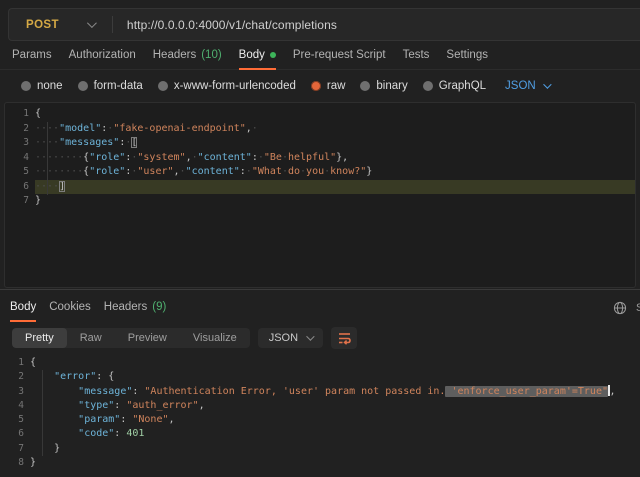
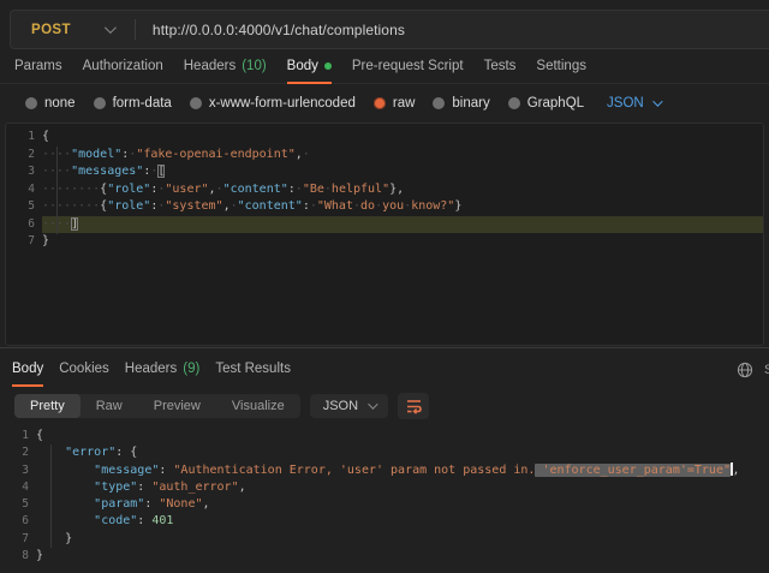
  POST
  http://0.0.0.0:4000/v1/chat/completions
  Params
  Authorization
  Headers
  (10)
  Body
  Pre-request Script
  Tests
  Settings
  none
  form-data
  x-www-form-urlencoded
  raw
  binary
  GraphQL
  JSON
  1
  {
  2
  ····"model":·"fake-openai-endpoint",·
  3
  ····"messages":·[
  4
- ········{"role":·"system",·"content":·"Be·helpful"},
+ ········{"role":·"user",·"content":·"Be·helpful"},
  5
- ········{"role":·"user",·"content":·"What·do·you·know?"}
+ ········{"role":·"system",·"content":·"What·do·you·know?"}
  6
  ····]
  7
  }
  Body
  Cookies
  Headers
  (9)
+ Test Results
  Pretty
  Raw
  Preview
  Visualize
  JSON
  1
  {
  2
  "error": {
  3
  "message": "Authentication Error, 'user' param not passed in. 'enforce_user_param'=True" ,
  4
  "type": "auth_error",
  5
  "param": "None",
  6
  "code": 401
  7
  }
  8
  }
